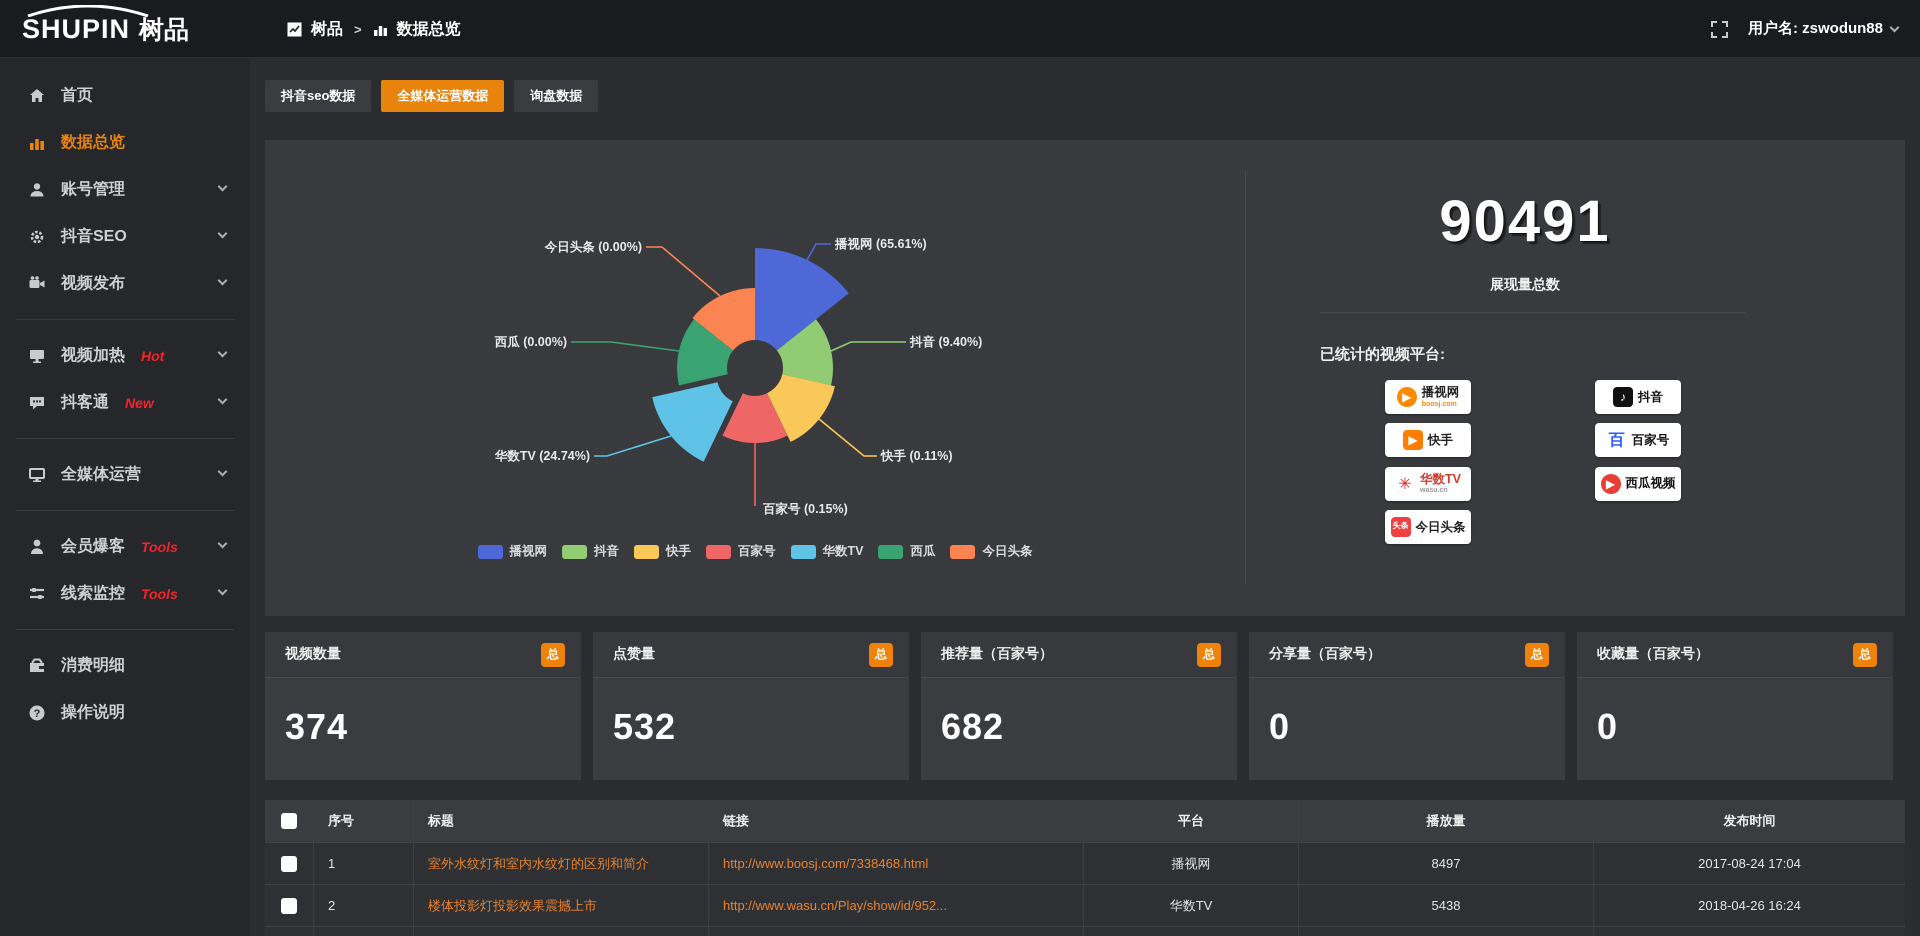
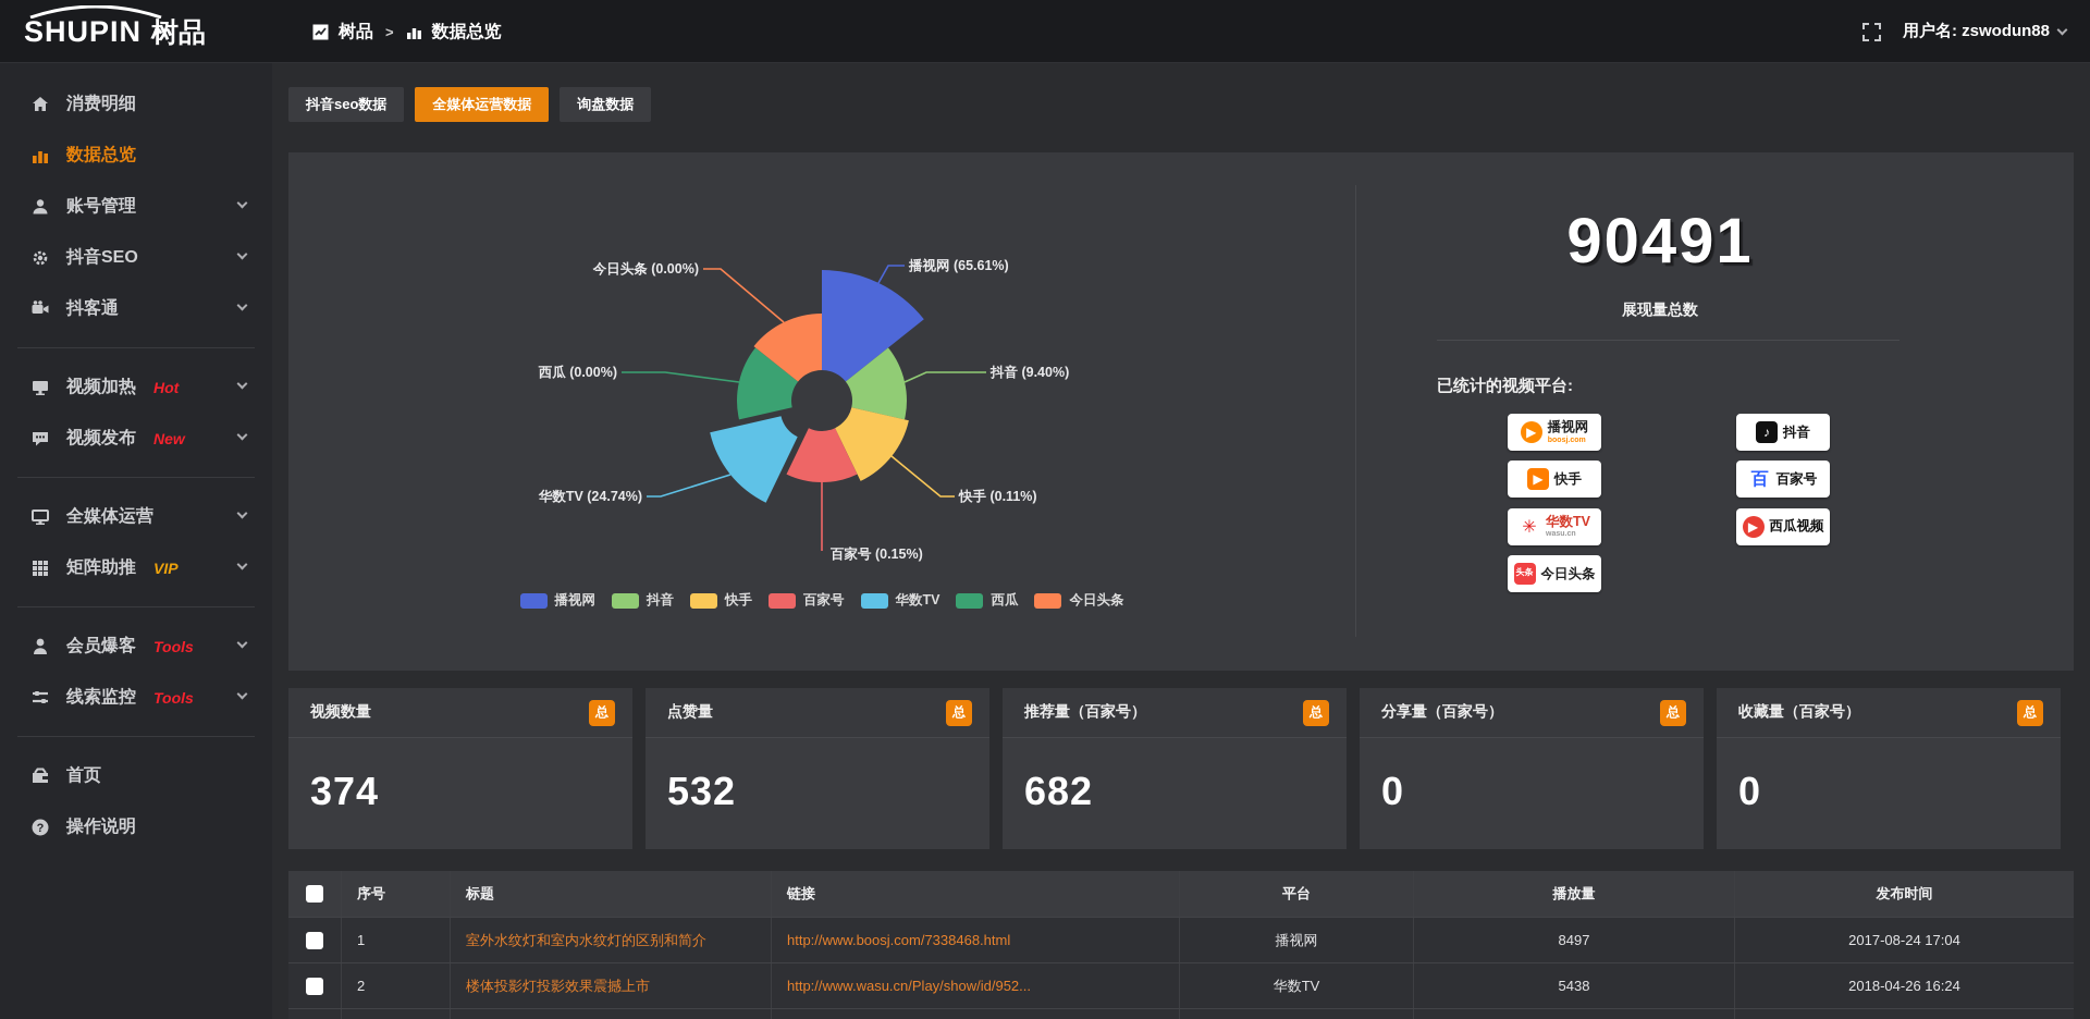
  SHUPIN
  树品
  树品
  >
  数据总览
  用户名: zswodun88
- 首页
+ 消费明细
  数据总览
  账号管理
  抖音SEO
- 视频发布
+ 抖客通
  视频加热
  Hot
- 抖客通
+ 视频发布
  New
  全媒体运营
+ 矩阵助推
+ VIP
  会员爆客
  Tools
  线索监控
  Tools
- 消费明细
+ 首页
  ?
  操作说明
  抖音seo数据
  全媒体运营数据
  询盘数据
  播视网 (65.61%)
  抖音 (9.40%)
  快手 (0.11%)
  百家号 (0.15%)
  华数TV (24.74%)
  西瓜 (0.00%)
  今日头条 (0.00%)
  播视网
  抖音
  快手
  百家号
  华数TV
  西瓜
  今日头条
  90491
  展现量总数
  已统计的视频平台:
  ▶
  播视网
  ▶
  快手
  ✳
  华数TV
  头条
  今日头条
  ♪
  抖音
  百
  百家号
  ▶
  西瓜视频
  视频数量
  总
  374
  点赞量
  总
  532
  推荐量（百家号）
  总
  682
  分享量（百家号）
  总
  0
  收藏量（百家号）
  总
  0
  序号
  标题
  链接
  平台
  播放量
  发布时间
  1
  室外水纹灯和室内水纹灯的区别和简介
  http://www.boosj.com/7338468.html
  播视网
  8497
  2017-08-24 17:04
  2
  楼体投影灯投影效果震撼上市
  http://www.wasu.cn/Play/show/id/952...
  华数TV
  5438
  2018-04-26 16:24
